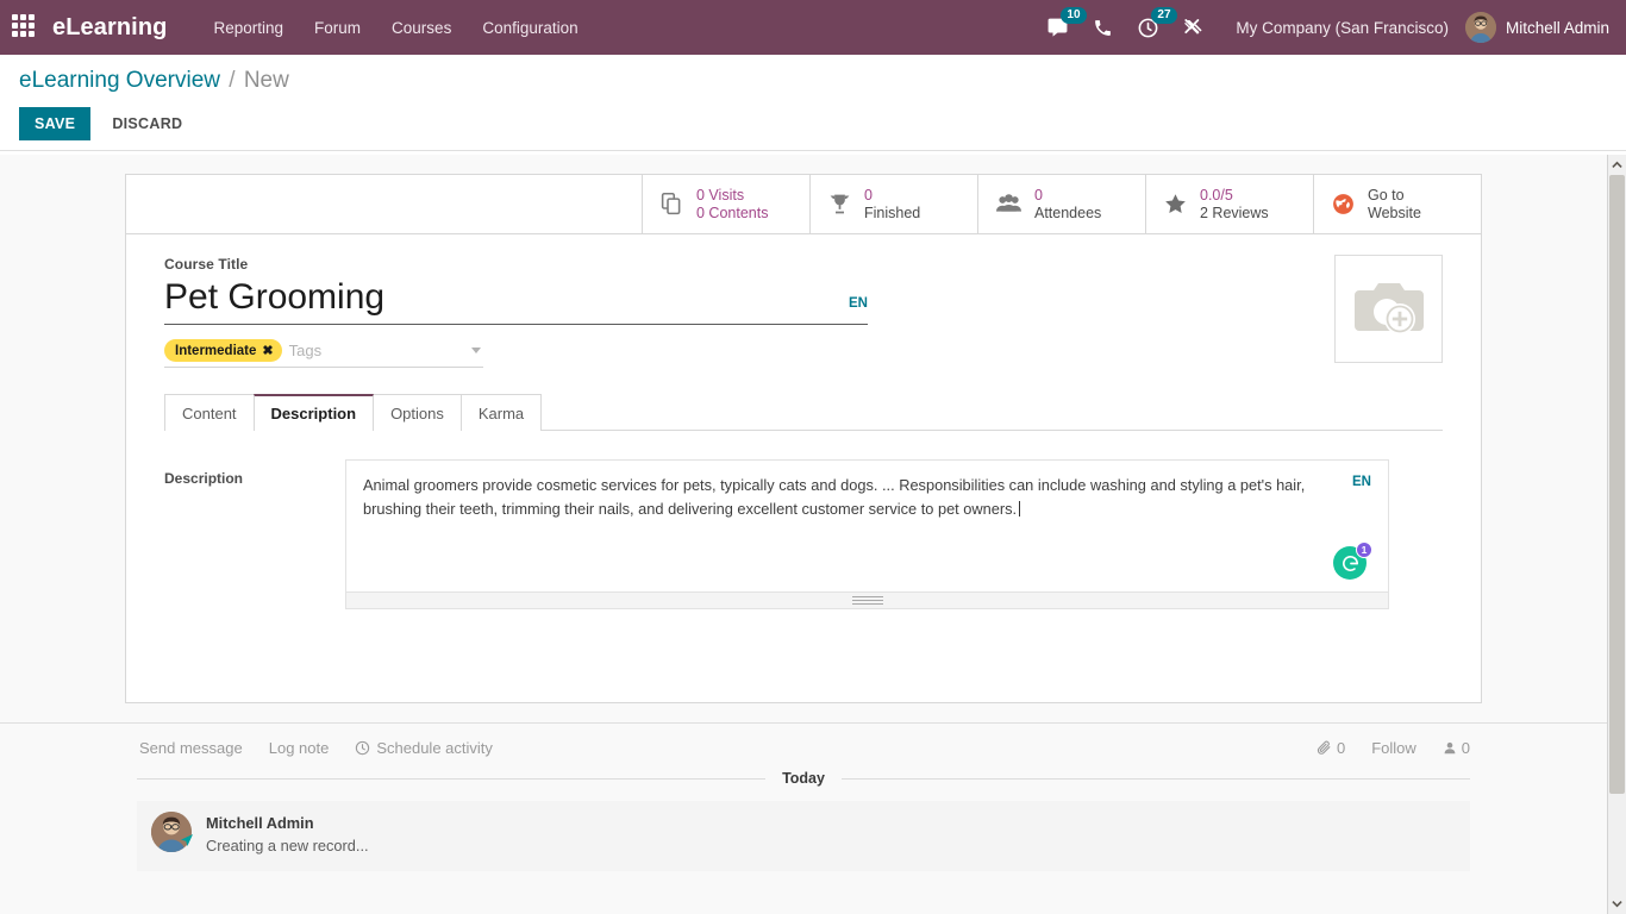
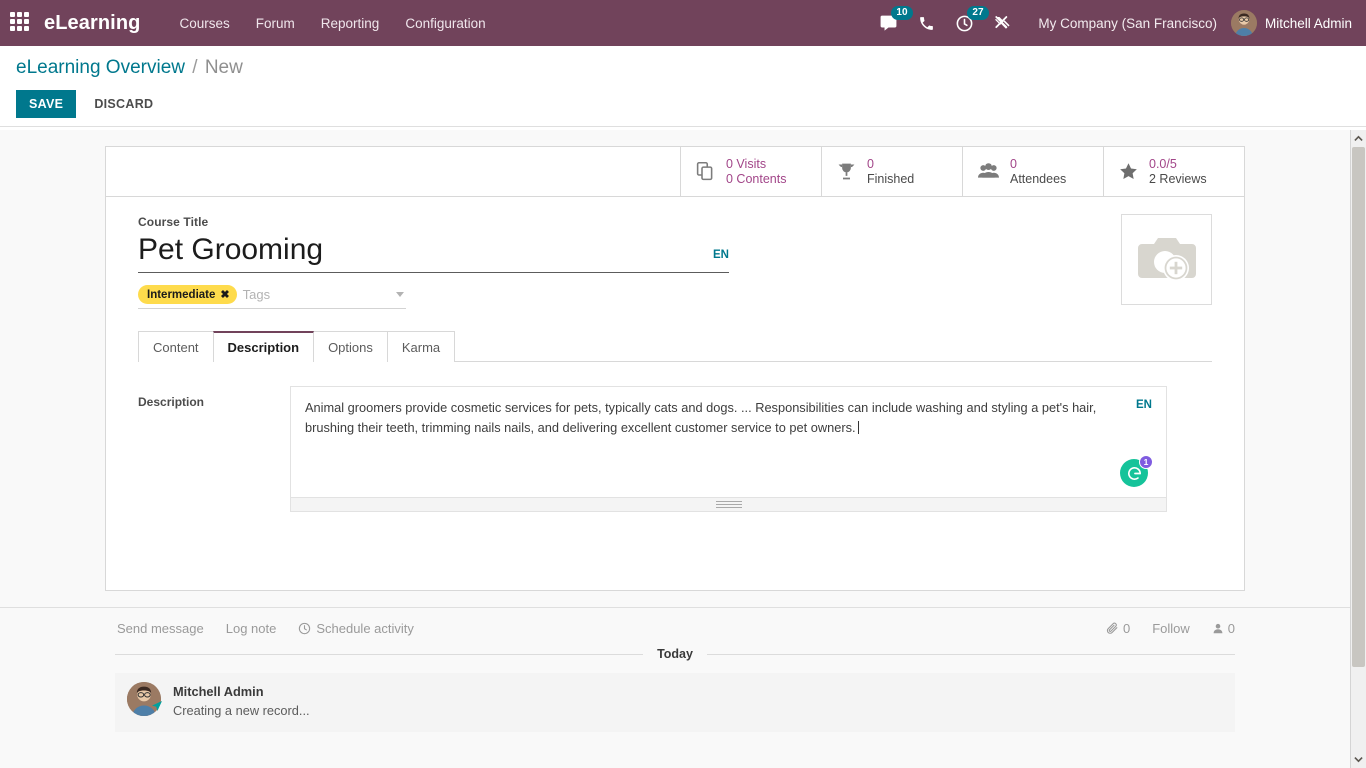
  eLearning
- Reporting
+ Courses
  Forum
- Courses
+ Reporting
  Configuration
  10
  27
  My Company (San Francisco)
  Mitchell Admin
  eLearning Overview / New
  SAVE
  DISCARD
  0 Visits
  0 Contents
  0
  Finished
  0
  Attendees
  0.0/5
  2 Reviews
- Go to
- Website
  Course Title
  Pet Grooming
  EN
  Intermediate
  ✖
  Tags
  Content
  Description
  Options
  Karma
  Description
- Animal groomers provide cosmetic services for pets, typically cats and dogs. ... Responsibilities can include washing and styling a pet's hair, brushing their teeth, trimming their nails, and delivering excellent customer service to pet owners.
+ Animal groomers provide cosmetic services for pets, typically cats and dogs. ... Responsibilities can include washing and styling a pet's hair, brushing their teeth, trimming nails nails, and delivering excellent customer service to pet owners.
  EN
  1
  Send message
  Log note
  Schedule activity
  0
  Follow
  0
  Today
  Mitchell Admin
  Creating a new record...
